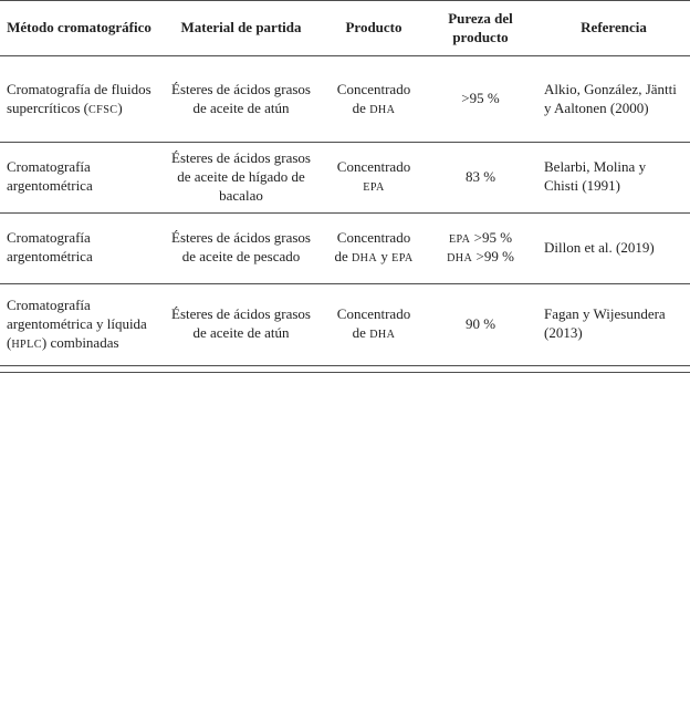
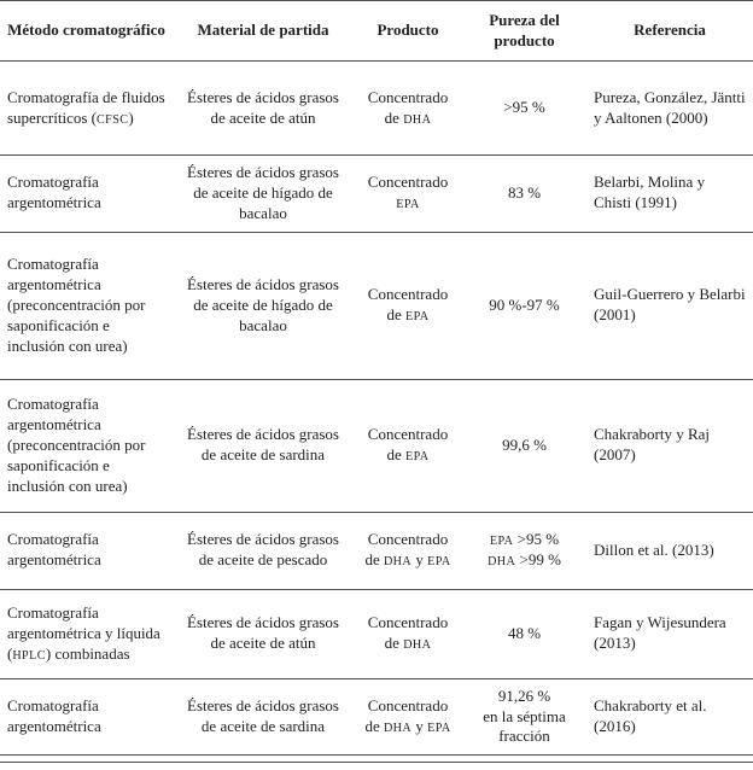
  Método cromatográfico	Material de partida	Producto	Pureza del producto	Referencia
- Cromatografía de fluidos supercríticos (CFSC)	Ésteres de ácidos grasos de aceite de atún	Concentrado de DHA	>95 %	Alkio, González, Jäntti y Aaltonen (2000)
+ Cromatografía de fluidos supercríticos (CFSC)	Ésteres de ácidos grasos de aceite de atún	Concentrado de DHA	>95 %	Pureza, González, Jäntti y Aaltonen (2000)
  Cromatografía argentométrica	Ésteres de ácidos grasos de aceite de hígado de bacalao	Concentrado EPA	83 %	Belarbi, Molina y Chisti (1991)
+ Cromatografía argentométrica (preconcentración por saponificación e inclusión con urea)	Ésteres de ácidos grasos de aceite de hígado de bacalao	Concentrado de EPA	90 %-97 %	Guil-Guerrero y Belarbi (2001)
+ Cromatografía argentométrica (preconcentración por saponificación e inclusión con urea)	Ésteres de ácidos grasos de aceite de sardina	Concentrado de EPA	99,6 %	Chakraborty y Raj (2007)
- Cromatografía argentométrica	Ésteres de ácidos grasos de aceite de pescado	Concentrado de DHA y EPA	EPA >95 % DHA >99 %	Dillon et al. (2019)
+ Cromatografía argentométrica	Ésteres de ácidos grasos de aceite de pescado	Concentrado de DHA y EPA	EPA >95 % DHA >99 %	Dillon et al. (2013)
- Cromatografía argentométrica y líquida (HPLC) combinadas	Ésteres de ácidos grasos de aceite de atún	Concentrado de DHA	90 %	Fagan y Wijesundera (2013)
+ Cromatografía argentométrica y líquida (HPLC) combinadas	Ésteres de ácidos grasos de aceite de atún	Concentrado de DHA	48 %	Fagan y Wijesundera (2013)
+ Cromatografía argentométrica	Ésteres de ácidos grasos de aceite de sardina	Concentrado de DHA y EPA	91,26 % en la séptima fracción	Chakraborty et al. (2016)
